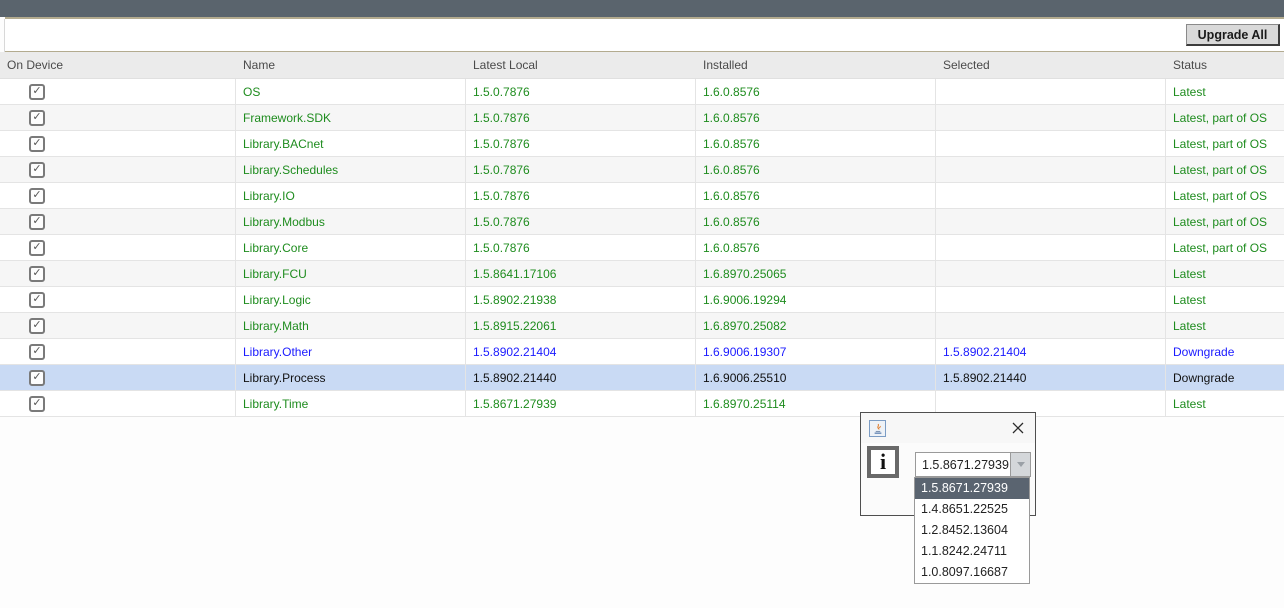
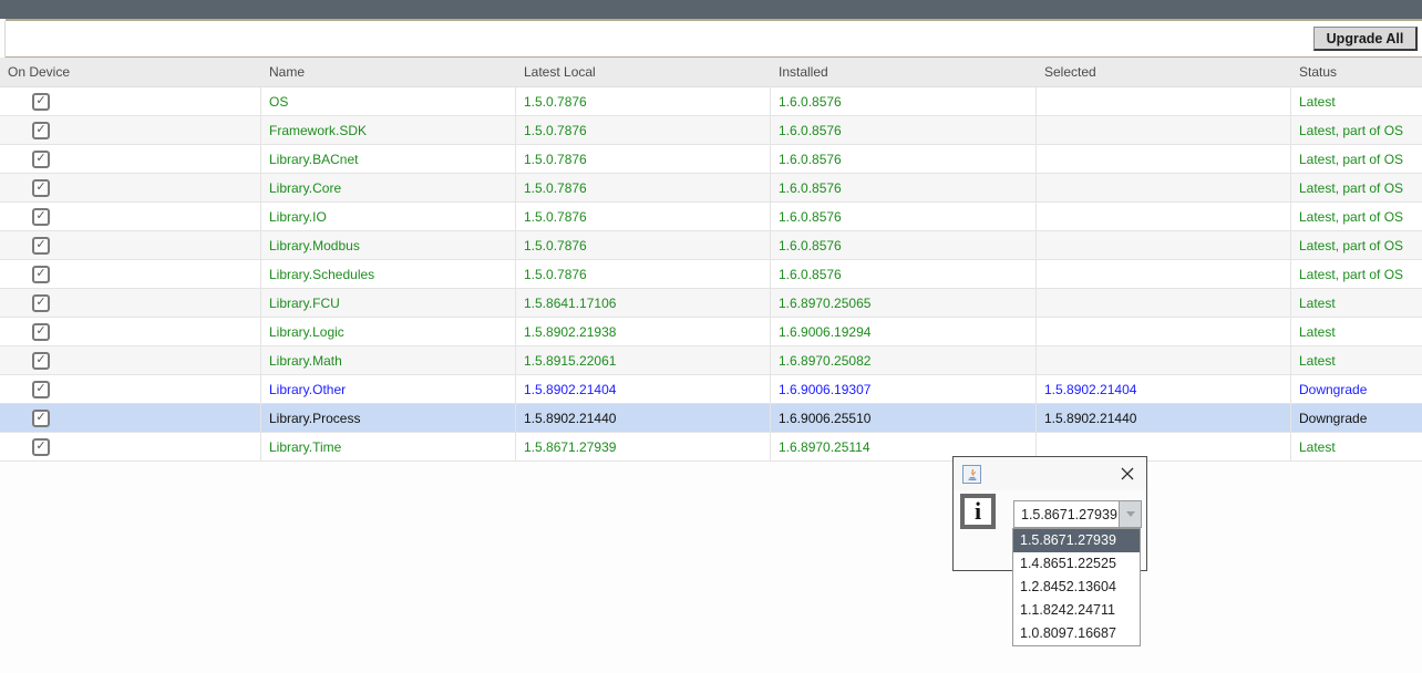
  Upgrade All
  On Device
  Name
  Latest Local
  Installed
  Selected
  Status
  OS
  1.5.0.7876
  1.6.0.8576
  Latest
  Framework.SDK
  1.5.0.7876
  1.6.0.8576
  Latest, part of OS
  Library.BACnet
  1.5.0.7876
  1.6.0.8576
  Latest, part of OS
- Library.Schedules
+ Library.Core
  1.5.0.7876
  1.6.0.8576
  Latest, part of OS
  Library.IO
  1.5.0.7876
  1.6.0.8576
  Latest, part of OS
  Library.Modbus
  1.5.0.7876
  1.6.0.8576
  Latest, part of OS
- Library.Core
+ Library.Schedules
  1.5.0.7876
  1.6.0.8576
  Latest, part of OS
  Library.FCU
  1.5.8641.17106
  1.6.8970.25065
  Latest
  Library.Logic
  1.5.8902.21938
  1.6.9006.19294
  Latest
  Library.Math
  1.5.8915.22061
  1.6.8970.25082
  Latest
  Library.Other
  1.5.8902.21404
  1.6.9006.19307
  1.5.8902.21404
  Downgrade
  Library.Process
  1.5.8902.21440
  1.6.9006.25510
  1.5.8902.21440
  Downgrade
  Library.Time
  1.5.8671.27939
  1.6.8970.25114
  Latest
  i
  1.5.8671.27939
  1.5.8671.27939
  1.4.8651.22525
  1.2.8452.13604
  1.1.8242.24711
  1.0.8097.16687
